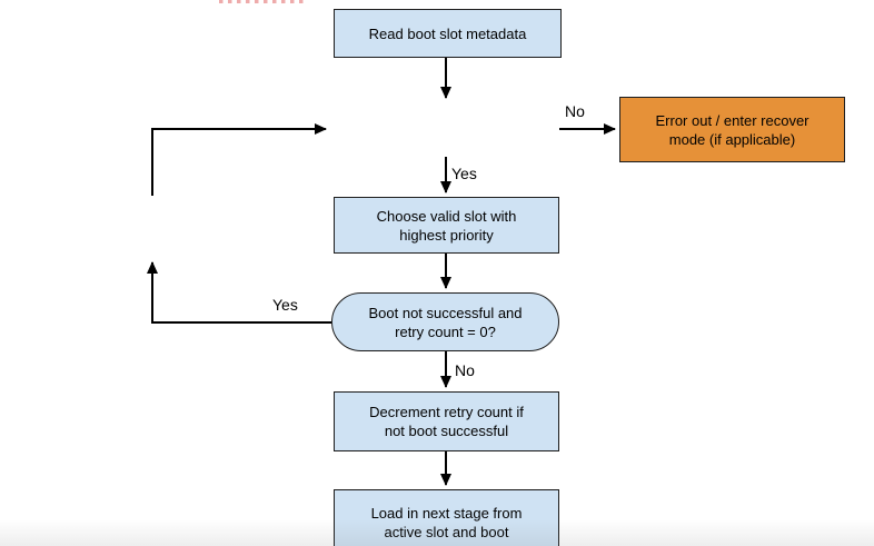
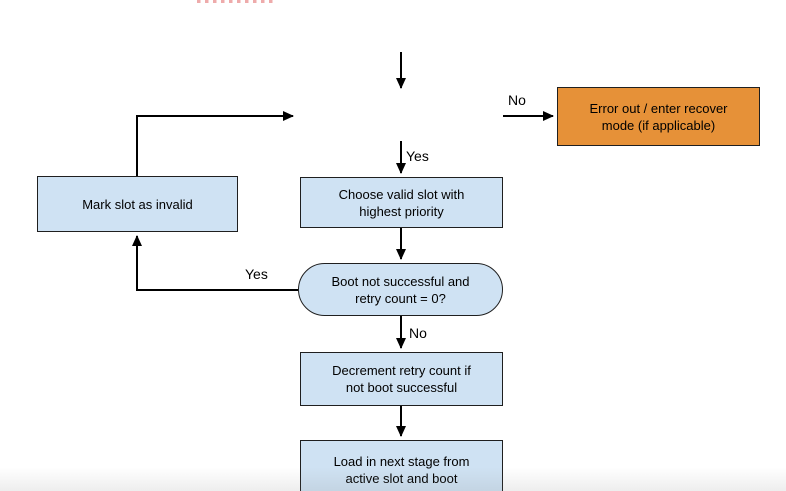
- Read boot slot metadata
  Error out / enter recover
  mode (if applicable)
  Choose valid slot with
  highest priority
+ Mark slot as invalid
  Boot not successful and
  retry count = 0?
  Decrement retry count if
  not boot successful
  Load in next stage from
  No
  Yes
  Yes
  No
